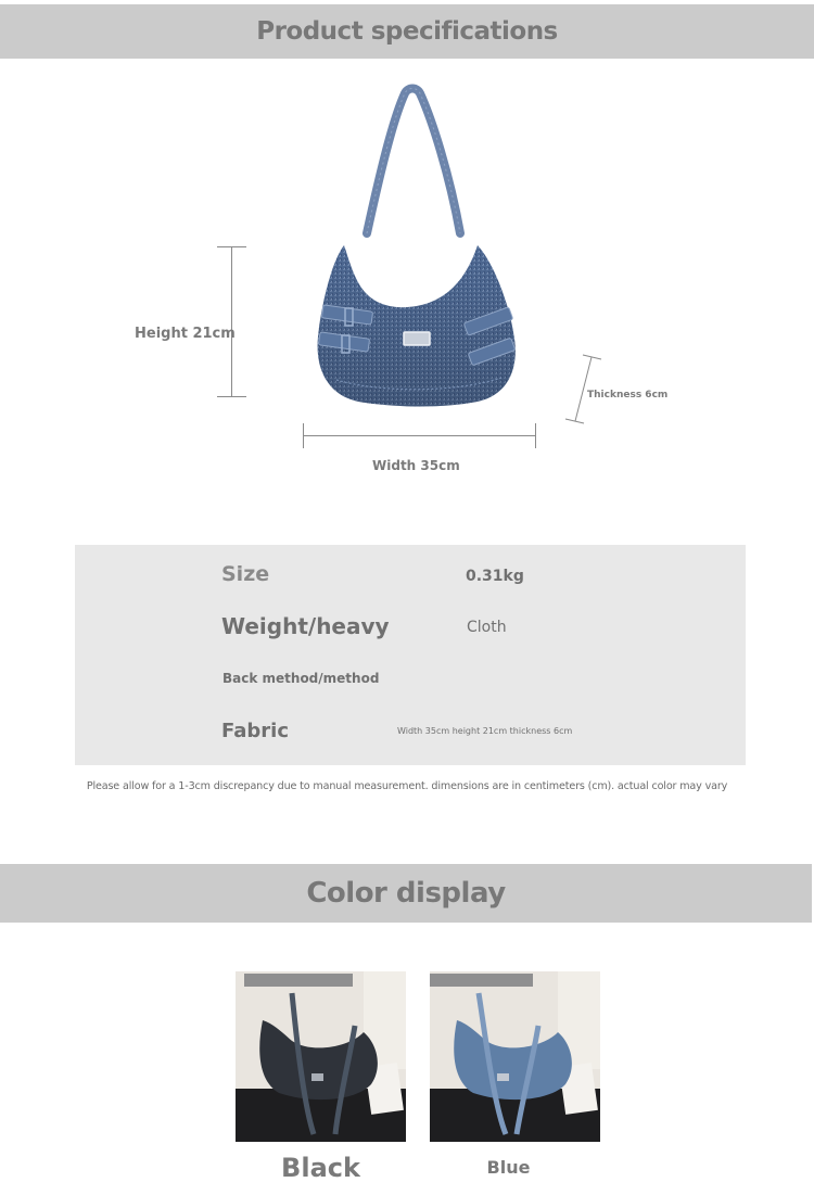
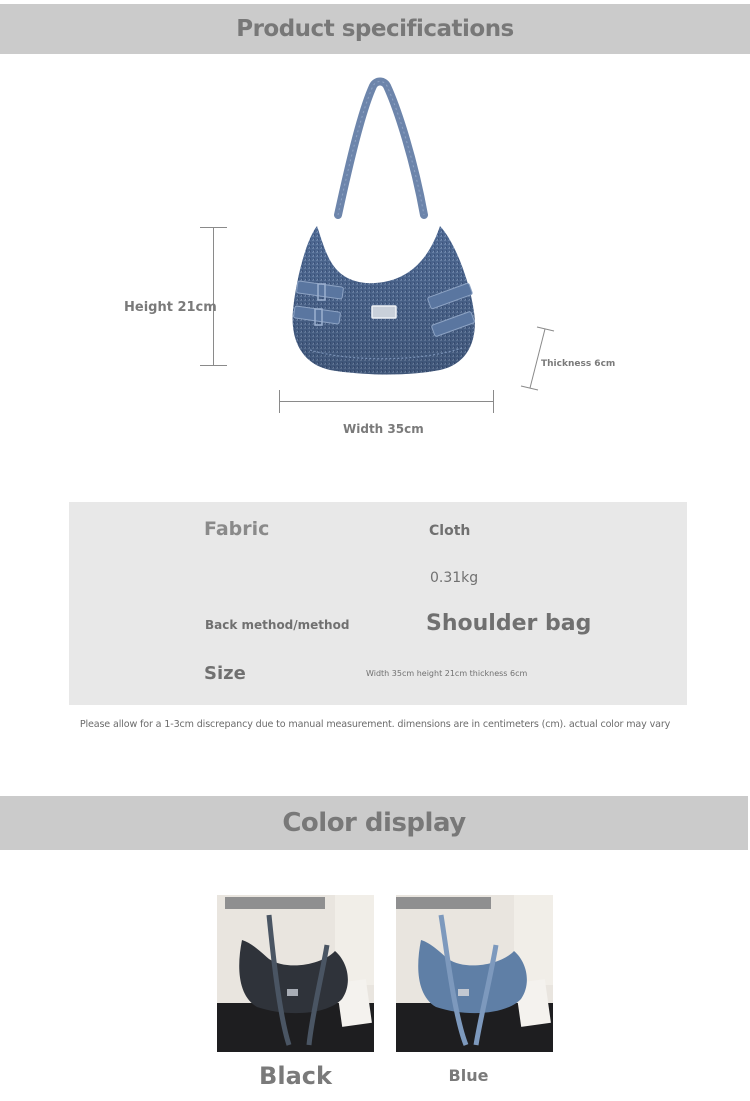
  Product specifications
  Height 21cm
  Width 35cm
  Thickness 6cm
- Size
+ Fabric
- 0.31kg
+ Cloth
- Weight/heavy
- Cloth
+ 0.31kg
  Back method/method
+ Shoulder bag
- Fabric
+ Size
  Width 35cm height 21cm thickness 6cm
  Please allow for a 1-3cm discrepancy due to manual measurement. dimensions are in centimeters (cm). actual color may vary
  Color display
  Black
  Blue
